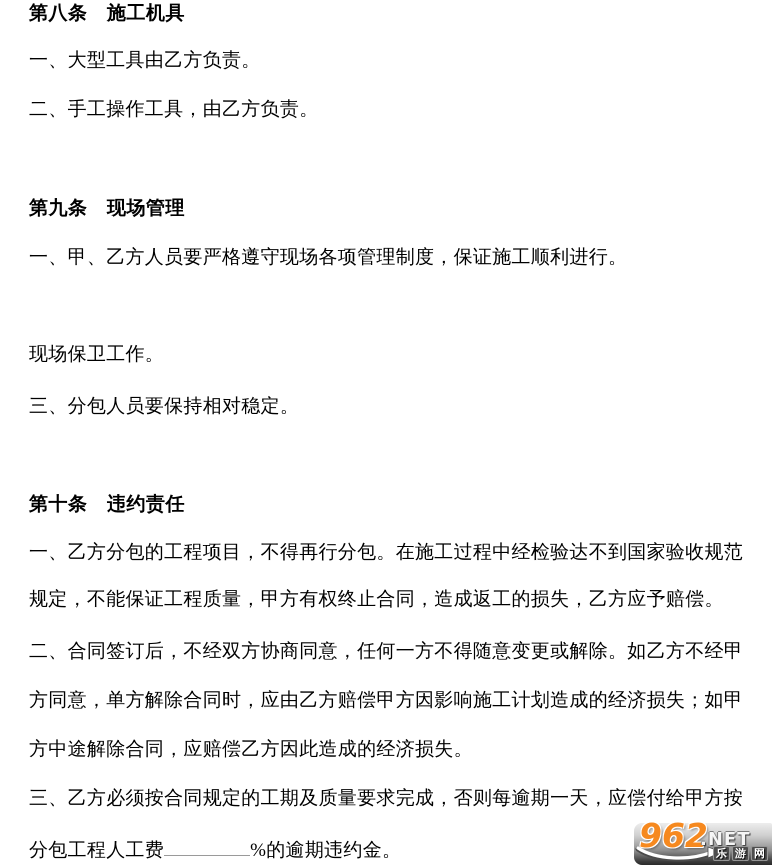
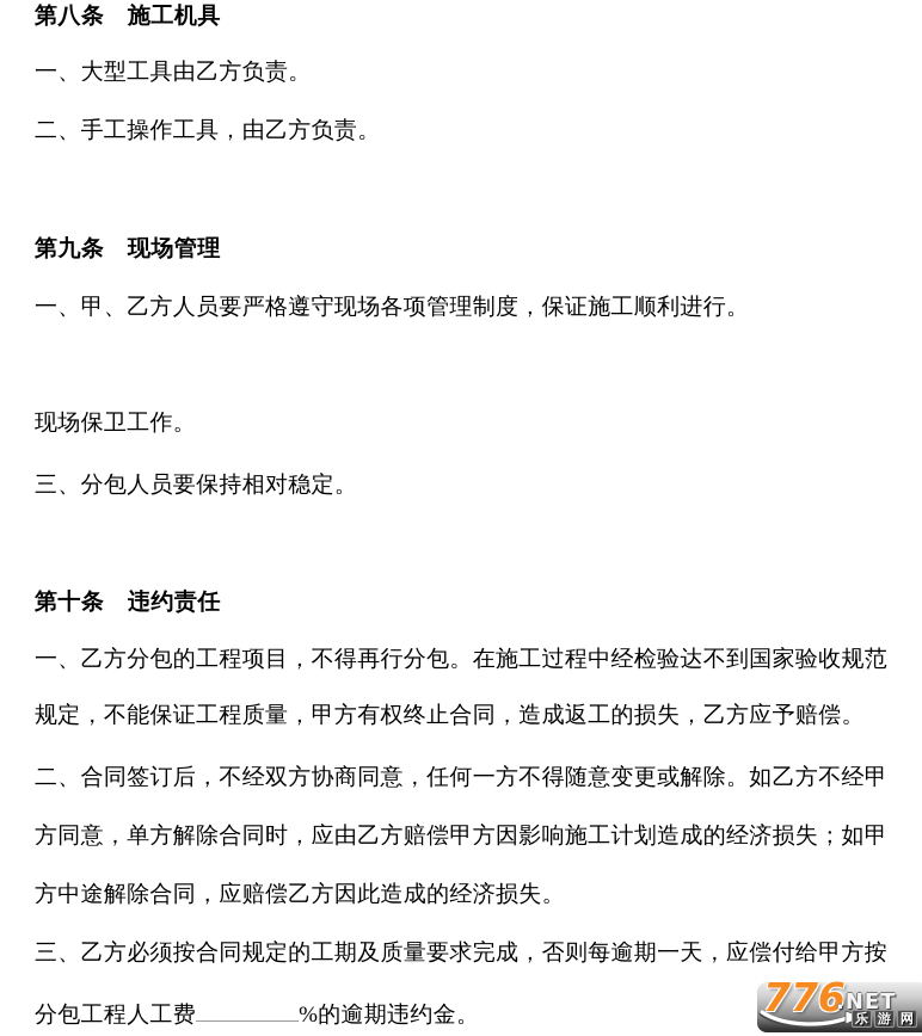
  第八条 施工机具
  一、大型工具由乙方负责。
  二、手工操作工具，由乙方负责。
  第九条 现场管理
  一、甲、乙方人员要严格遵守现场各项管理制度，保证施工顺利进行。
  现场保卫工作。
  三、分包人员要保持相对稳定。
  第十条 违约责任
  一、乙方分包的工程项目，不得再行分包。在施工过程中经检验达不到国家验收规范
  规定，不能保证工程质量，甲方有权终止合同，造成返工的损失，乙方应予赔偿。
  二、合同签订后，不经双方协商同意，任何一方不得随意变更或解除。如乙方不经甲
  方同意，单方解除合同时，应由乙方赔偿甲方因影响施工计划造成的经济损失；如甲
  方中途解除合同，应赔偿乙方因此造成的经济损失。
  三、乙方必须按合同规定的工期及质量要求完成，否则每逾期一天，应偿付给甲方按
  分包工程人工费 %的逾期违约金。
- 962
+ 776
  .NET
  乐 游 网
